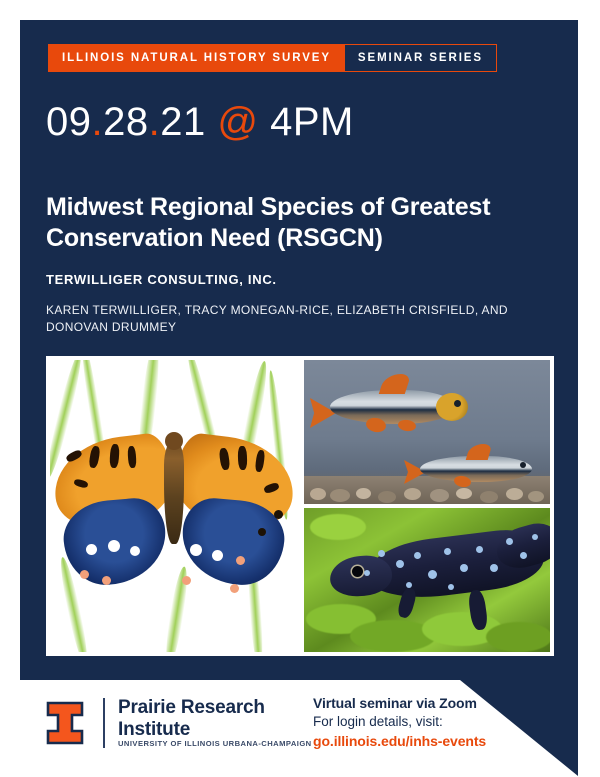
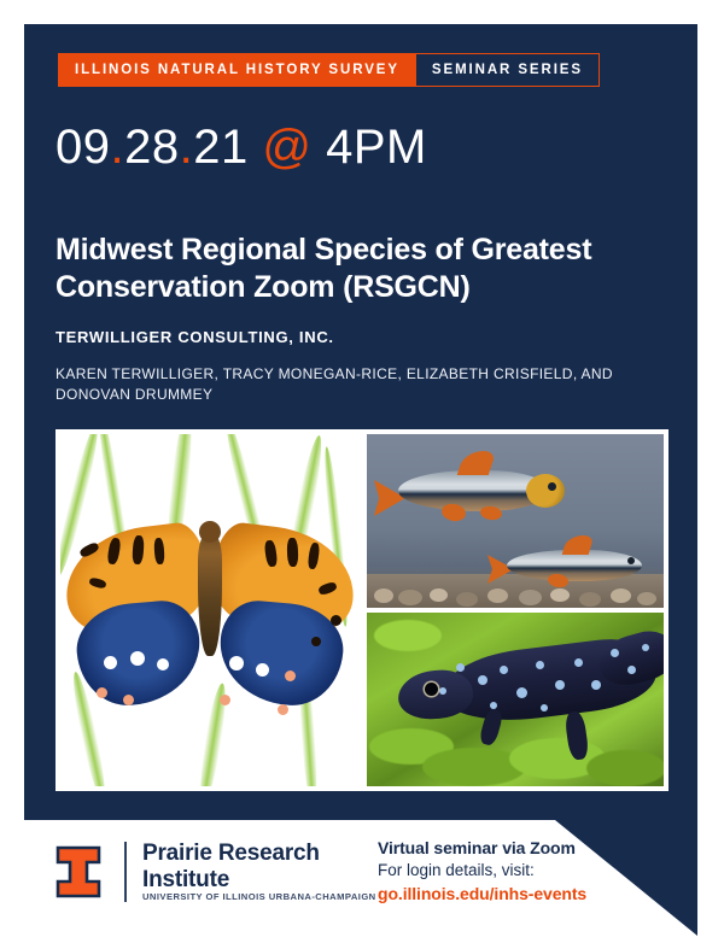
  ILLINOIS NATURAL HISTORY SURVEY
  SEMINAR SERIES
  09.28.21 @ 4PM
- Midwest Regional Species of Greatest Conservation Need (RSGCN)
+ Midwest Regional Species of Greatest Conservation Zoom (RSGCN)
  TERWILLIGER CONSULTING, INC.
  KAREN TERWILLIGER, TRACY MONEGAN-RICE, ELIZABETH CRISFIELD, AND DONOVAN DRUMMEY
  Prairie Research
  Institute
  UNIVERSITY OF ILLINOIS URBANA-CHAMPAIGN
  Virtual seminar via Zoom
  For login details, visit:
  go.illinois.edu/inhs-events
